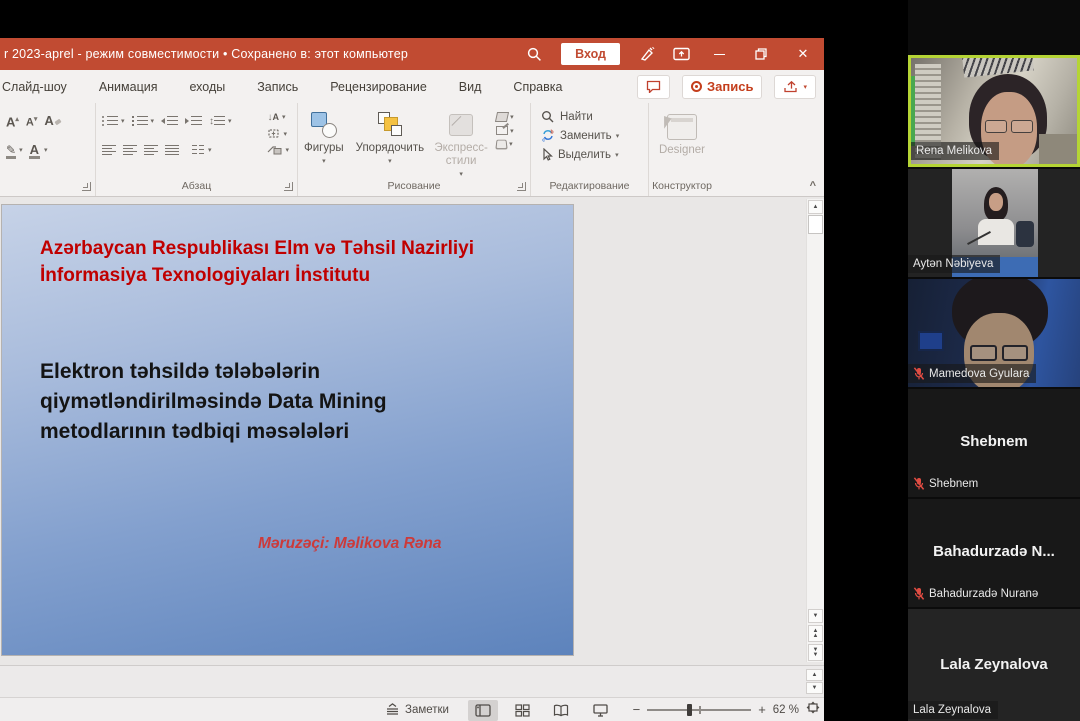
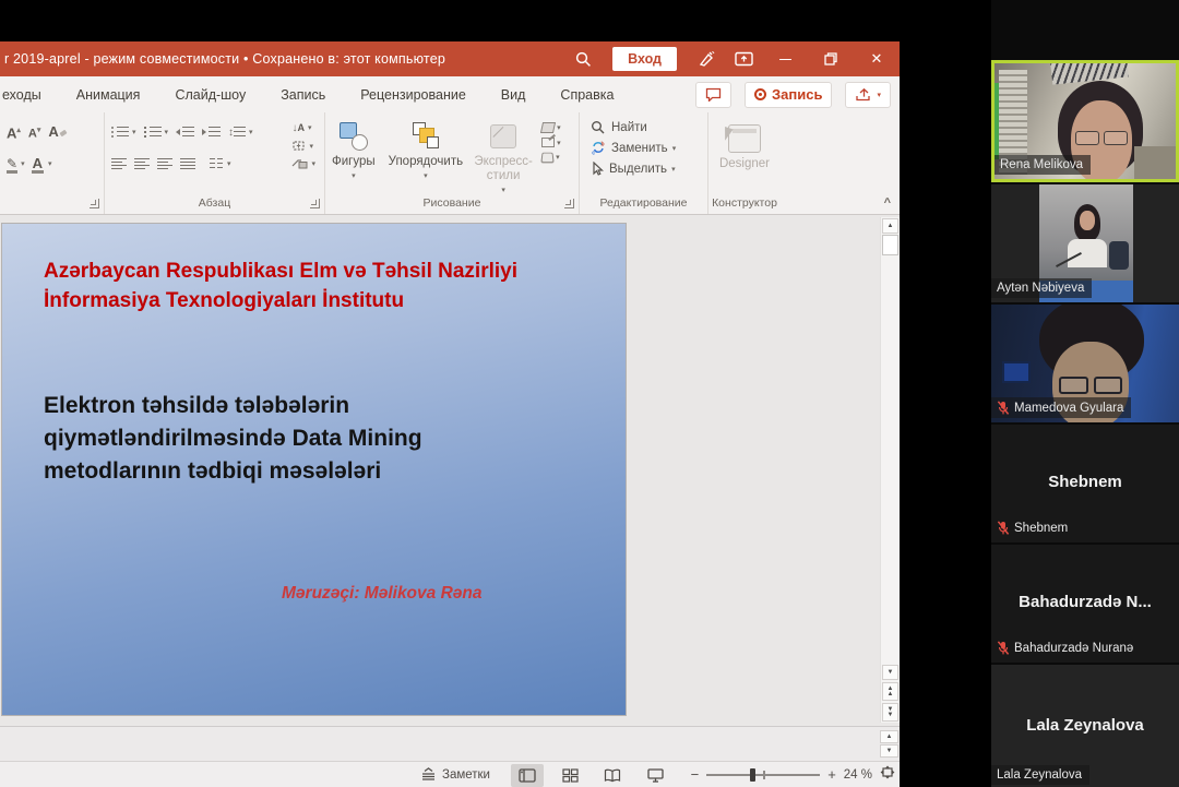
- r 2023-aprel - режим совместимости • Сохранено в: этот компьютер
+ r 2019-aprel - режим совместимости • Сохранено в: этот компьютер
  Вход
  ✕
- Слайд-шоу
+ еходы
  Анимация
- еходы
+ Слайд-шоу
  Запись
  Рецензирование
  Вид
  Справка
  Запись
  A
  ✎
  A
  ↕
  ↓
  A
  Абзац
  Фигуры
  Упорядочить
  Экспресс-стили
  Рисование
  Найти
  Заменить
  Выделить
  Редактирование
  Designer
  Конструктор
  ^
  Azərbaycan Respublikası Elm və Təhsil Nazirliyi
  İnformasiya Texnologiyaları İnstitutu
  Elektron təhsildə tələbələrin
  qiymətləndirilməsində Data Mining
  metodlarının tədbiqi məsələləri
  Məruzəçi: Məlikova Rəna
  Заметки
  −
  +
- 62 %
+ 24 %
  Rena Melikova
  Aytən Nəbiyeva
  Mamedova Gyulara
  Shebnem
  Shebnem
  Bahadurzadə N...
  Bahadurzadə Nuranə
  Lala Zeynalova
  Lala Zeynalova
